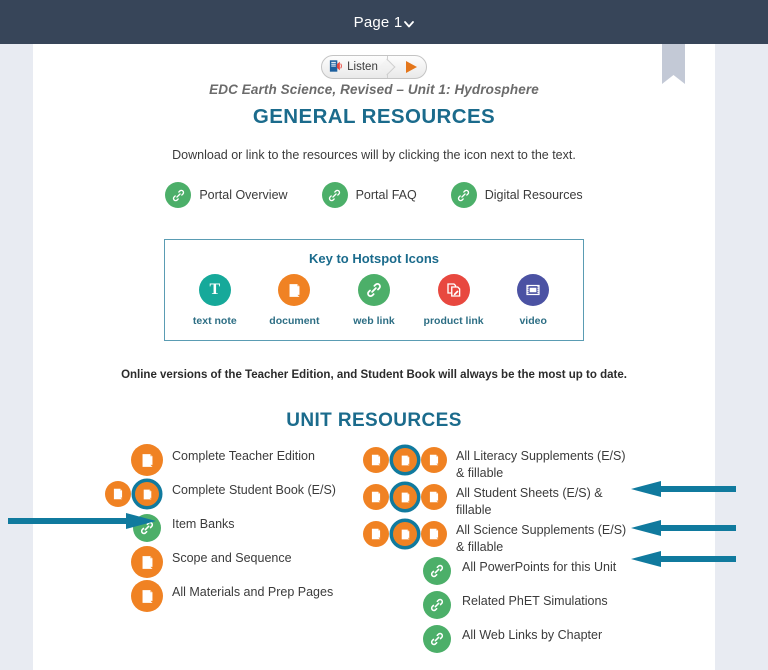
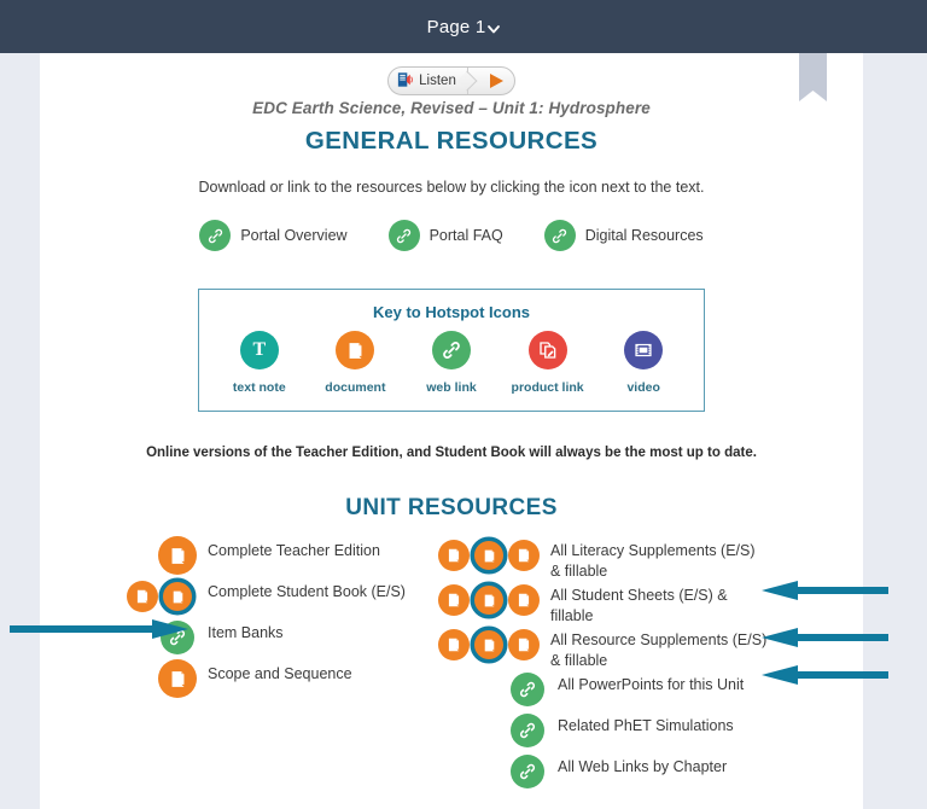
  Page 1
  Listen
  EDC Earth Science, Revised – Unit 1: Hydrosphere
  GENERAL RESOURCES
- Download or link to the resources will by clicking the icon next to the text.
+ Download or link to the resources below by clicking the icon next to the text.
  Portal Overview
  Portal FAQ
  Digital Resources
  Key to Hotspot Icons
  T
  text note
  document
  web link
  product link
  video
  Online versions of the Teacher Edition, and Student Book will always be the most up to date.
  UNIT RESOURCES
  Complete Teacher Edition
  Complete Student Book (E/S)
  Item Banks
  Scope and Sequence
- All Materials and Prep Pages
  All Literacy Supplements (E/S) & fillable
  All Student Sheets (E/S) & fillable
- All Science Supplements (E/S) & fillable
+ All Resource Supplements (E/S) & fillable
  All PowerPoints for this Unit
  Related PhET Simulations
  All Web Links by Chapter
